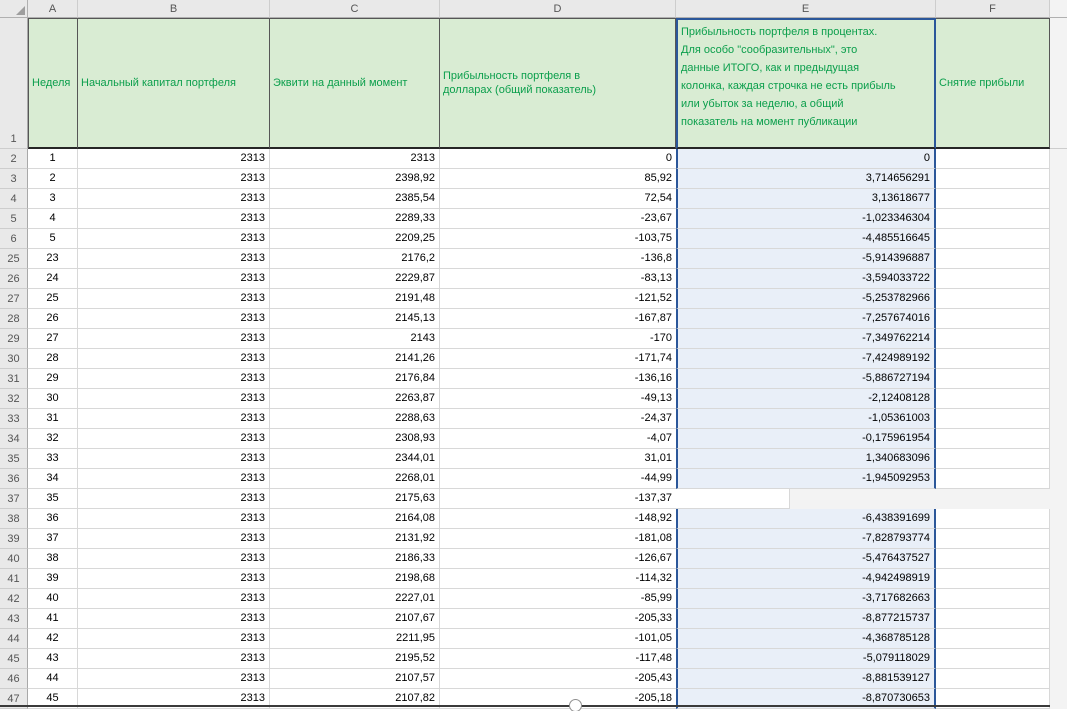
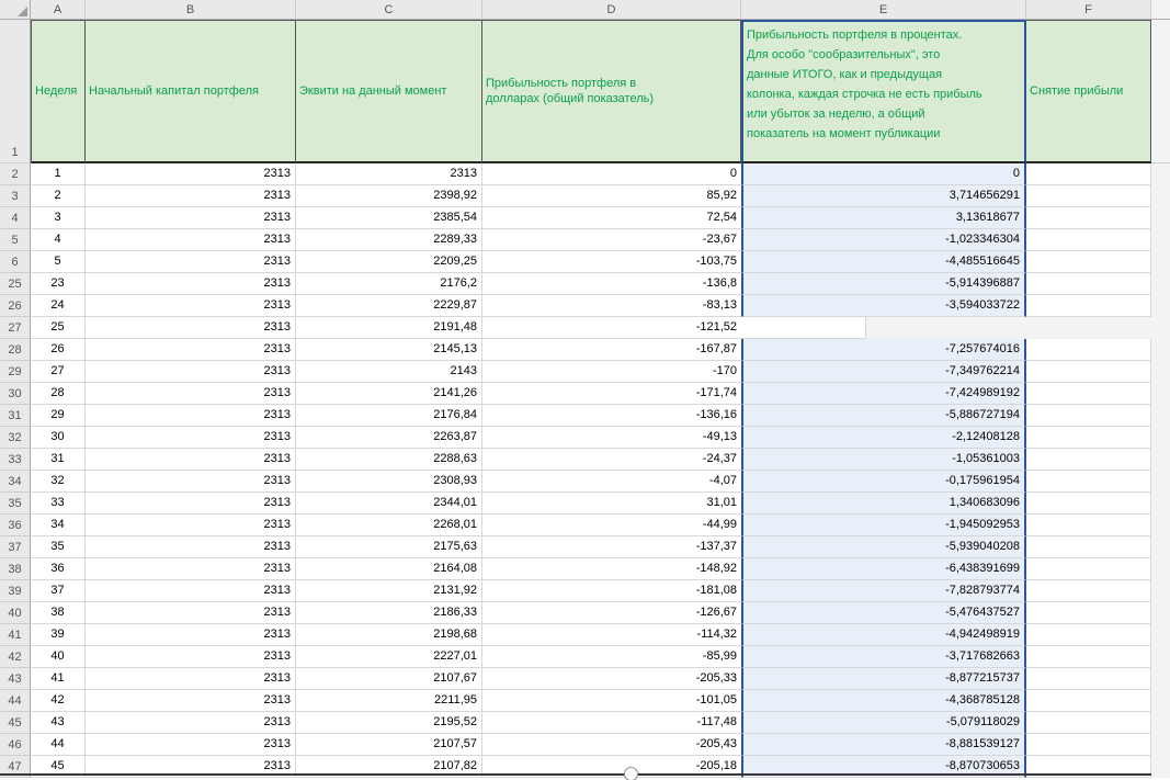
  A
  B
  C
  D
  E
  F
  1
  Неделя
  Начальный капитал портфеля
  Эквити на данный момент
  Прибыльность портфеля в долларах (общий показатель)
  Прибыльность портфеля в процентах. Для особо "сообразительных", это данные ИТОГО, как и предыдущая колонка, каждая строчка не есть прибыль или убыток за неделю, а общий показатель на момент публикации
  Снятие прибыли
  2
  1
  2313
  2313
  0
  0
  3
  2
  2313
  2398,92
  85,92
  3,714656291
  4
  3
  2313
  2385,54
  72,54
  3,13618677
  5
  4
  2313
  2289,33
  -23,67
  -1,023346304
  6
  5
  2313
  2209,25
  -103,75
  -4,485516645
  25
  23
  2313
  2176,2
  -136,8
  -5,914396887
  26
  24
  2313
  2229,87
  -83,13
  -3,594033722
  27
  25
  2313
  2191,48
  -121,52
- -5,253782966
  28
  26
  2313
  2145,13
  -167,87
  -7,257674016
  29
  27
  2313
  2143
  -170
  -7,349762214
  30
  28
  2313
  2141,26
  -171,74
  -7,424989192
  31
  29
  2313
  2176,84
  -136,16
  -5,886727194
  32
  30
  2313
  2263,87
  -49,13
  -2,12408128
  33
  31
  2313
  2288,63
  -24,37
  -1,05361003
  34
  32
  2313
  2308,93
  -4,07
  -0,175961954
  35
  33
  2313
  2344,01
  31,01
  1,340683096
  36
  34
  2313
  2268,01
  -44,99
  -1,945092953
  37
  35
  2313
  2175,63
  -137,37
+ -5,939040208
  38
  36
  2313
  2164,08
  -148,92
  -6,438391699
  39
  37
  2313
  2131,92
  -181,08
  -7,828793774
  40
  38
  2313
  2186,33
  -126,67
  -5,476437527
  41
  39
  2313
  2198,68
  -114,32
  -4,942498919
  42
  40
  2313
  2227,01
  -85,99
  -3,717682663
  43
  41
  2313
  2107,67
  -205,33
  -8,877215737
  44
  42
  2313
  2211,95
  -101,05
  -4,368785128
  45
  43
  2313
  2195,52
  -117,48
  -5,079118029
  46
  44
  2313
  2107,57
  -205,43
  -8,881539127
  47
  45
  2313
  2107,82
  -205,18
  -8,870730653
